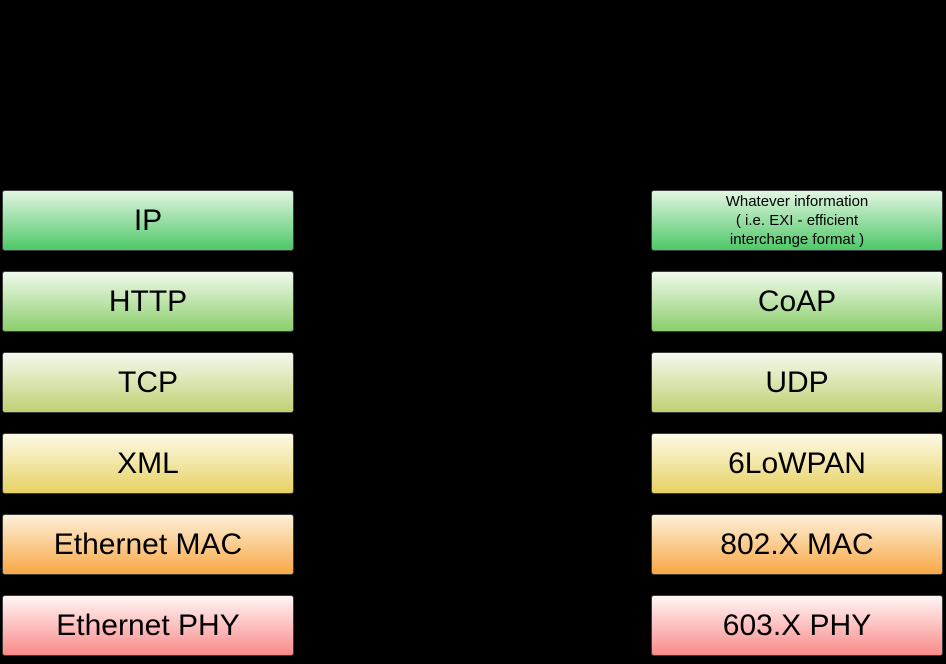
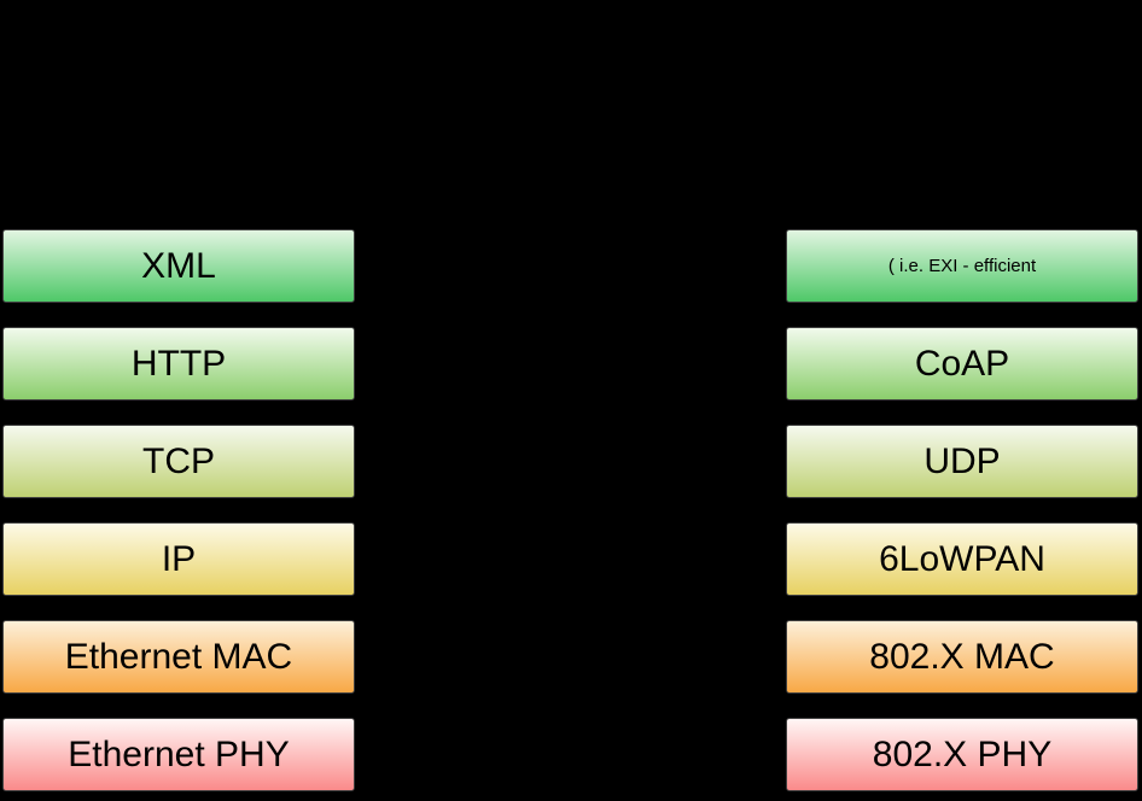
- IP
+ XML
  HTTP
  TCP
- XML
+ IP
  Ethernet MAC
  Ethernet PHY
- Whatever information
  ( i.e. EXI - efficient
- interchange format )
  CoAP
  UDP
  6LoWPAN
  802.X MAC
- 603.X PHY
+ 802.X PHY
